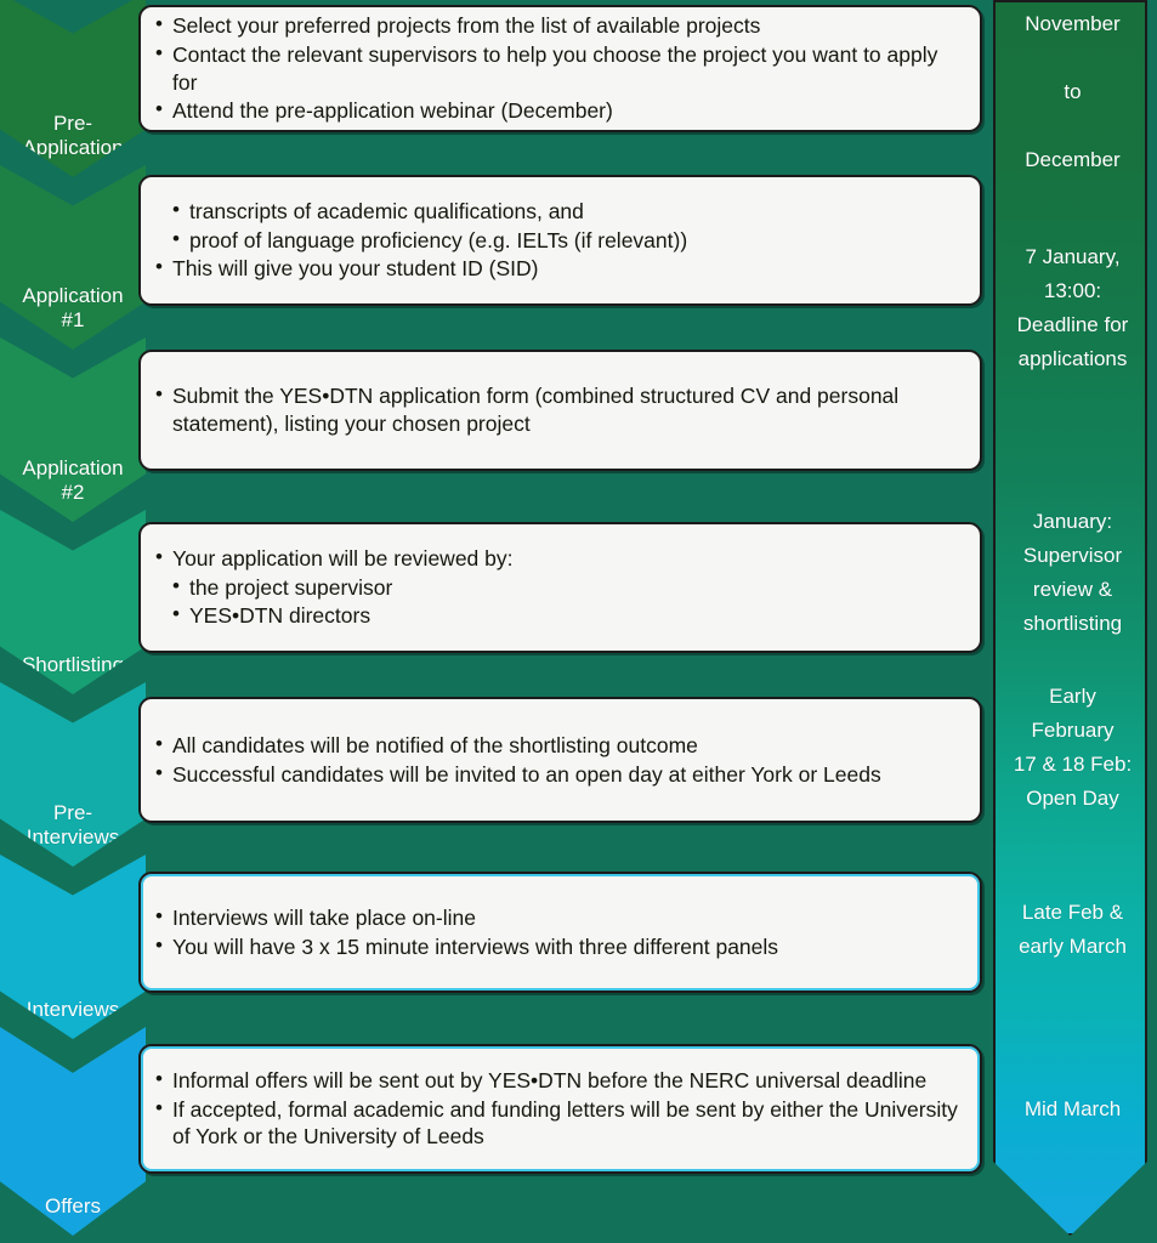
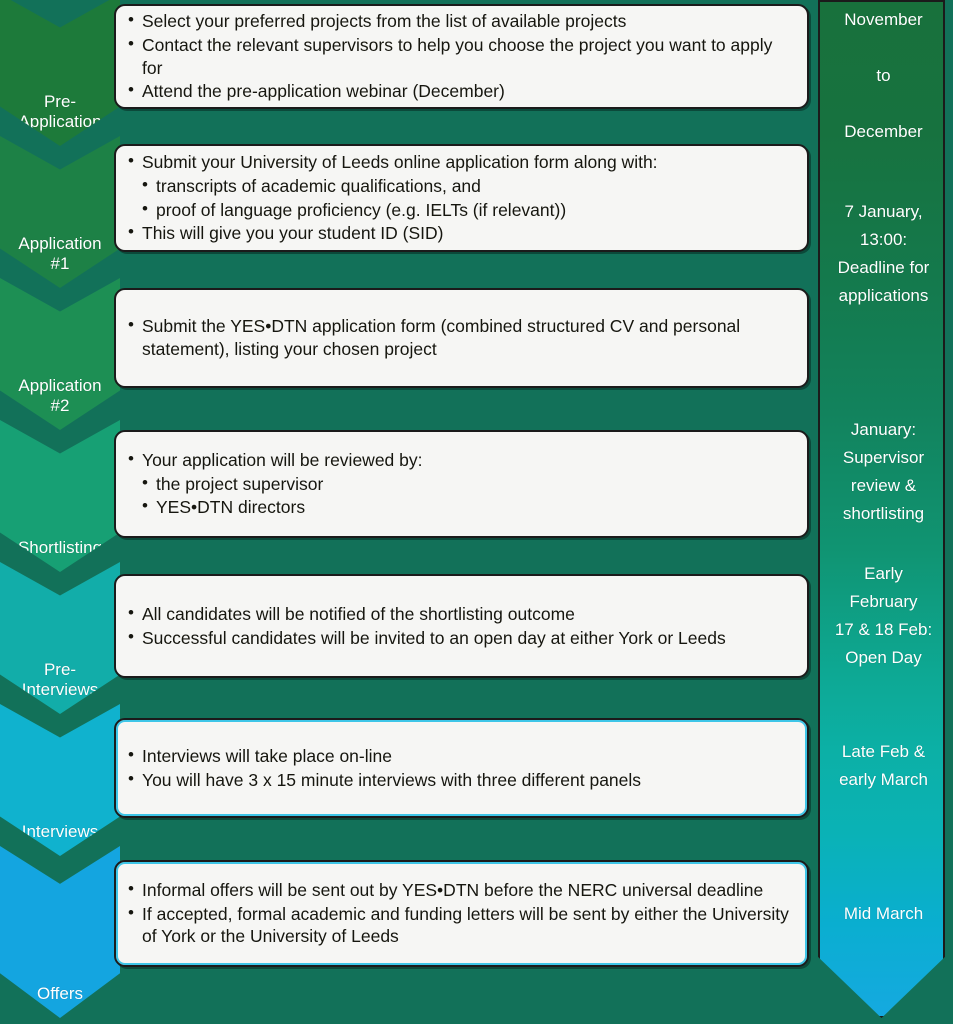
  Pre-
  Application
  Application
  #1
  Application
  #2
  Shortlistin
  Pre-
  Interviews
  Interviews
  Offers
  Select your preferred projects from the list of available projects
  Contact the relevant supervisors to help you choose the project you want to apply for
  Attend the pre-application webinar (December)
+ Submit your University of Leeds online application form along with:
  transcripts of academic qualifications, and
  proof of language proficiency (e.g. IELTs (if relevant))
  This will give you your student ID (SID)
  Submit the YES•DTN application form (combined structured CV and personal statement), listing your chosen project
  Your application will be reviewed by:
  the project supervisor
  YES•DTN directors
  All candidates will be notified of the shortlisting outcome
  Successful candidates will be invited to an open day at either York or Leeds
  Interviews will take place on-line
  You will have 3 x 15 minute interviews with three different panels
  Informal offers will be sent out by YES•DTN before the NERC universal deadline
  If accepted, formal academic and funding letters will be sent by either the University of York or the University of Leeds
  November
  to
  December
  7 January,
  13:00:
  Deadline for
  applications
  January:
  Supervisor
  review &
  shortlisting
  Early
  February
  17 & 18 Feb:
  Open Day
  Late Feb &
  early March
  Mid March
